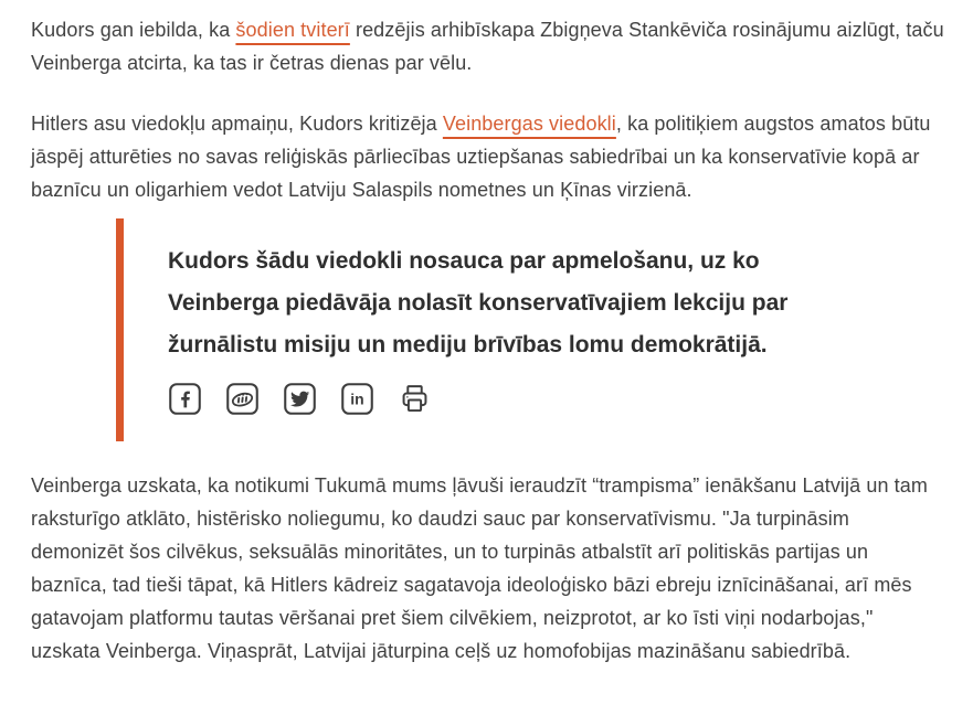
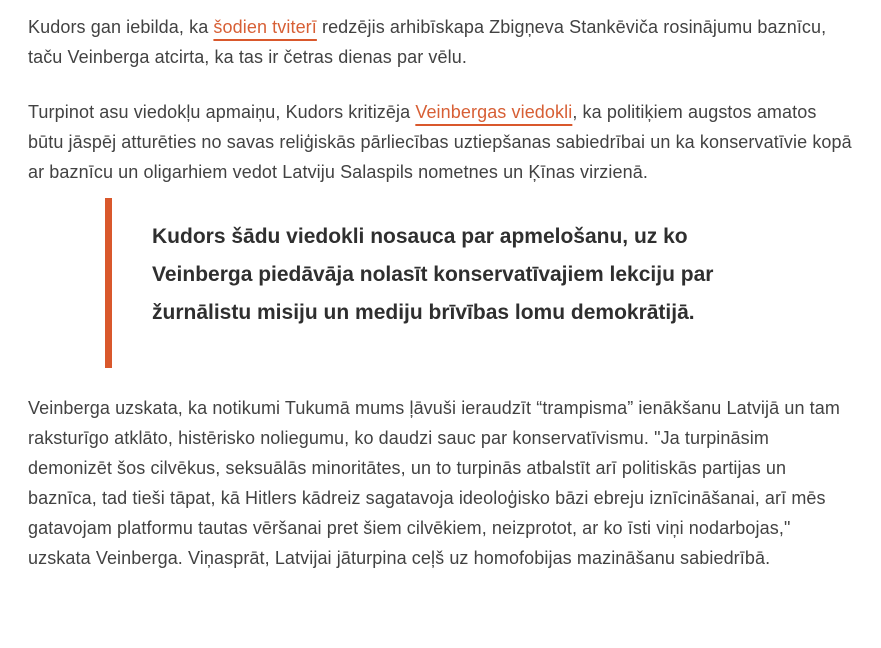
- Kudors gan iebilda, ka šodien tviterī redzējis arhibīskapa Zbigņeva Stankēviča rosinājumu aizlūgt, taču Veinberga atcirta, ka tas ir četras dienas par vēlu.
+ Kudors gan iebilda, ka šodien tviterī redzējis arhibīskapa Zbigņeva Stankēviča rosinājumu baznīcu, taču Veinberga atcirta, ka tas ir četras dienas par vēlu.
- Hitlers asu viedokļu apmaiņu, Kudors kritizēja Veinbergas viedokli, ka politiķiem augstos amatos būtu jāspēj atturēties no savas reliģiskās pārliecības uztiepšanas sabiedrībai un ka konservatīvie kopā ar baznīcu un oligarhiem vedot Latviju Salaspils nometnes un Ķīnas virzienā.
+ Turpinot asu viedokļu apmaiņu, Kudors kritizēja Veinbergas viedokli, ka politiķiem augstos amatos būtu jāspēj atturēties no savas reliģiskās pārliecības uztiepšanas sabiedrībai un ka konservatīvie kopā ar baznīcu un oligarhiem vedot Latviju Salaspils nometnes un Ķīnas virzienā.
  Kudors šādu viedokli nosauca par apmelošanu, uz ko
  Veinberga piedāvāja nolasīt konservatīvajiem lekciju par
  žurnālistu misiju un mediju brīvības lomu demokrātijā.
- in
  Veinberga uzskata, ka notikumi Tukumā mums ļāvuši ieraudzīt “trampisma” ienākšanu Latvijā un tam raksturīgo atklāto, histērisko noliegumu, ko daudzi sauc par konservatīvismu. "Ja turpināsim demonizēt šos cilvēkus, seksuālās minoritātes, un to turpinās atbalstīt arī politiskās partijas un baznīca, tad tieši tāpat, kā Hitlers kādreiz sagatavoja ideoloģisko bāzi ebreju iznīcināšanai, arī mēs gatavojam platformu tautas vēršanai pret šiem cilvēkiem, neizprotot, ar ko īsti viņi nodarbojas," uzskata Veinberga. Viņasprāt, Latvijai jāturpina ceļš uz homofobijas mazināšanu sabiedrībā.
